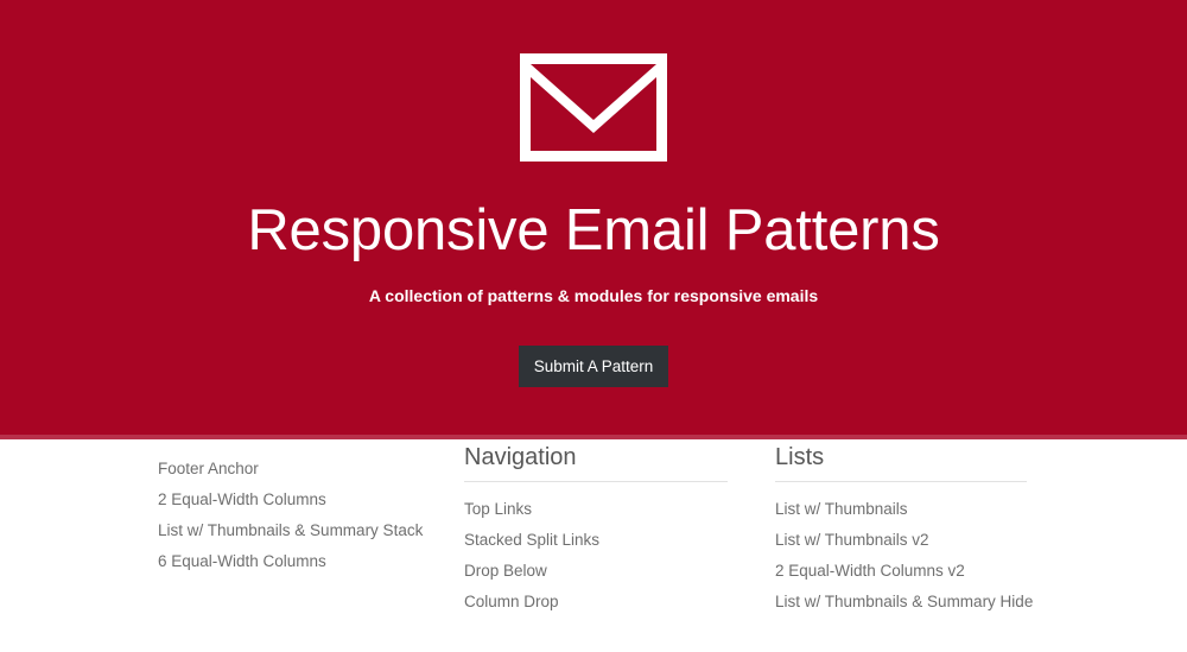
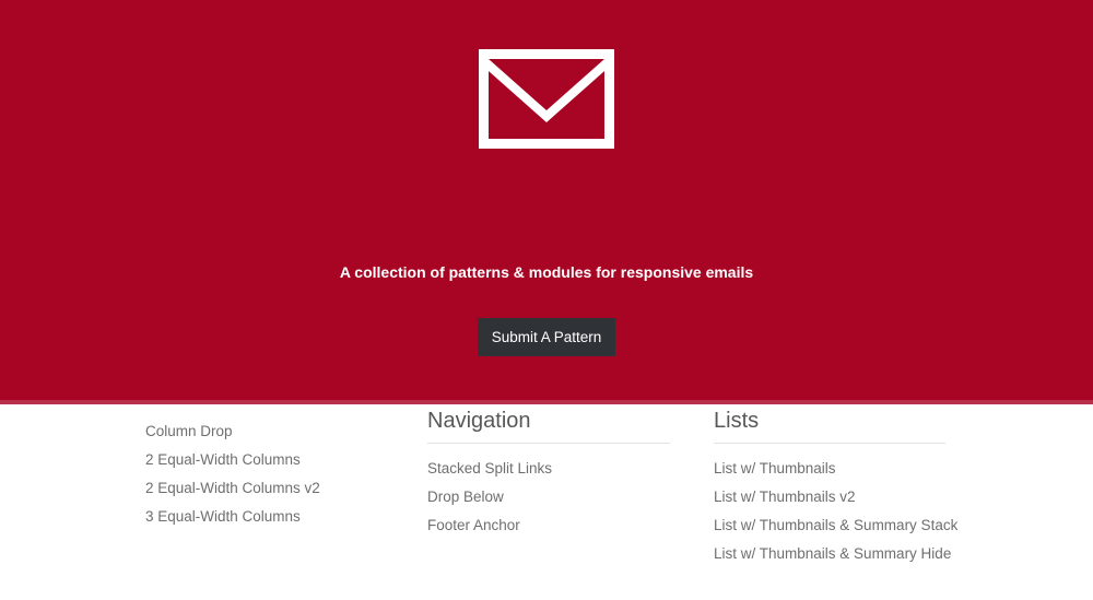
- Responsive Email Patterns
  A collection of patterns & modules for responsive emails
  Submit A Pattern
- Footer Anchor
+ Column Drop
  2 Equal-Width Columns
- List w/ Thumbnails & Summary Stack
+ 2 Equal-Width Columns v2
- 6 Equal-Width Columns
+ 3 Equal-Width Columns
  Navigation
- Top Links
  Stacked Split Links
  Drop Below
- Column Drop
+ Footer Anchor
  Lists
  List w/ Thumbnails
  List w/ Thumbnails v2
- 2 Equal-Width Columns v2
+ List w/ Thumbnails & Summary Stack
  List w/ Thumbnails & Summary Hide
